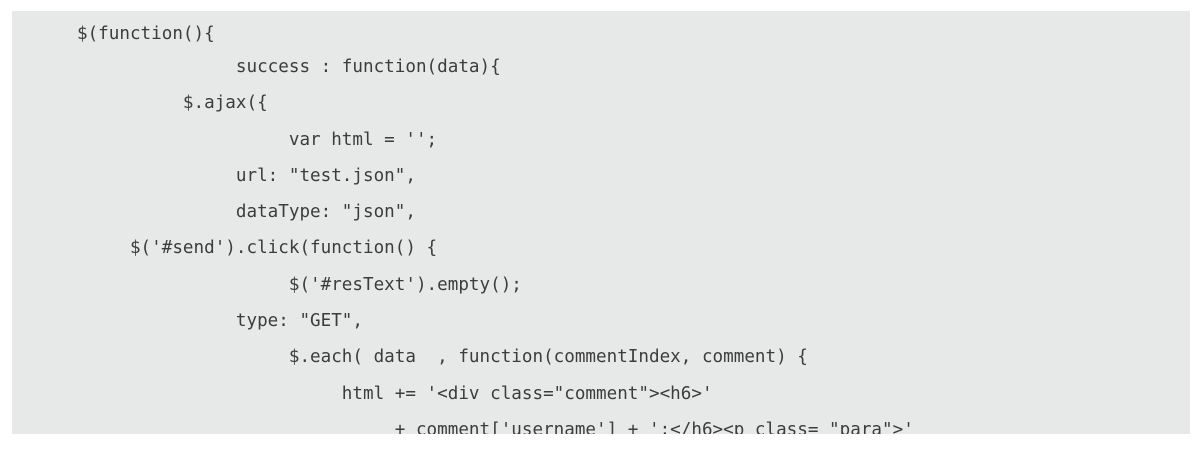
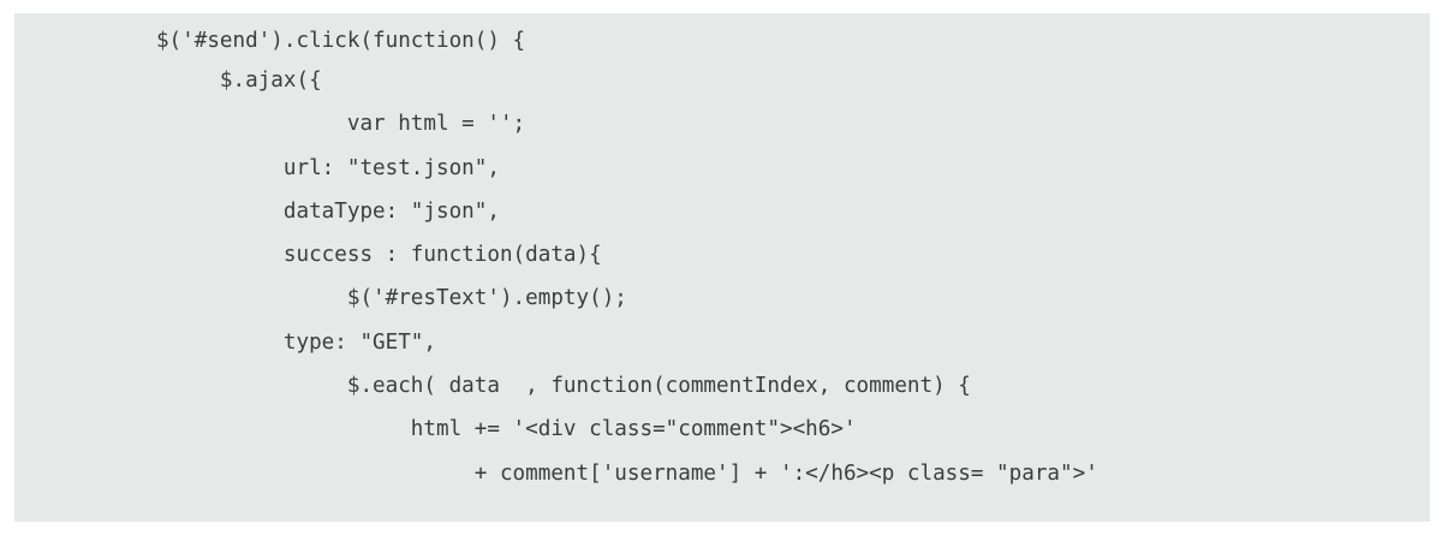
- $(function(){
- success : function(data){
+ $('#send').click(function() {
  $.ajax({
  var html = '';
  url: "test.json",
  dataType: "json",
- $('#send').click(function() {
+ success : function(data){
  $('#resText').empty();
  type: "GET",
  $.each( data , function(commentIndex, comment) {
  html += '<div class="comment"><h6>'
  + comment['username'] + ':</h6><p class= "para">'
